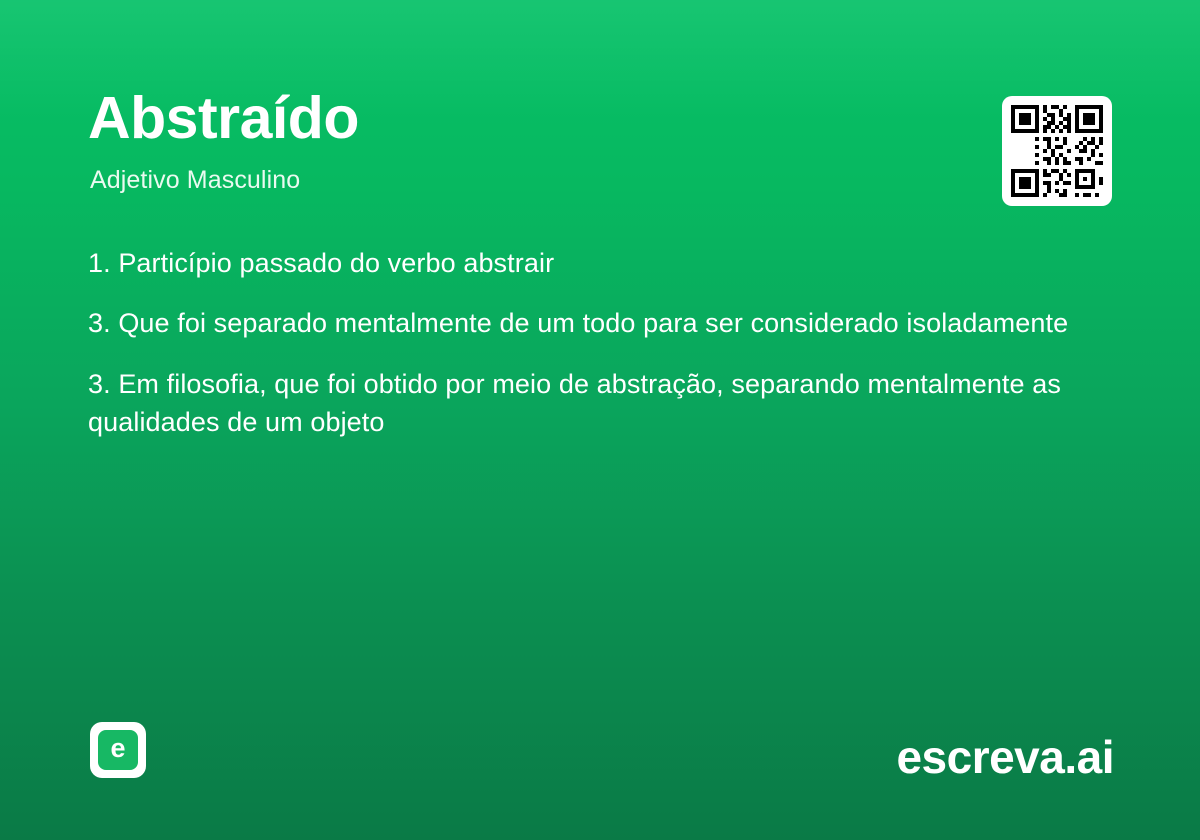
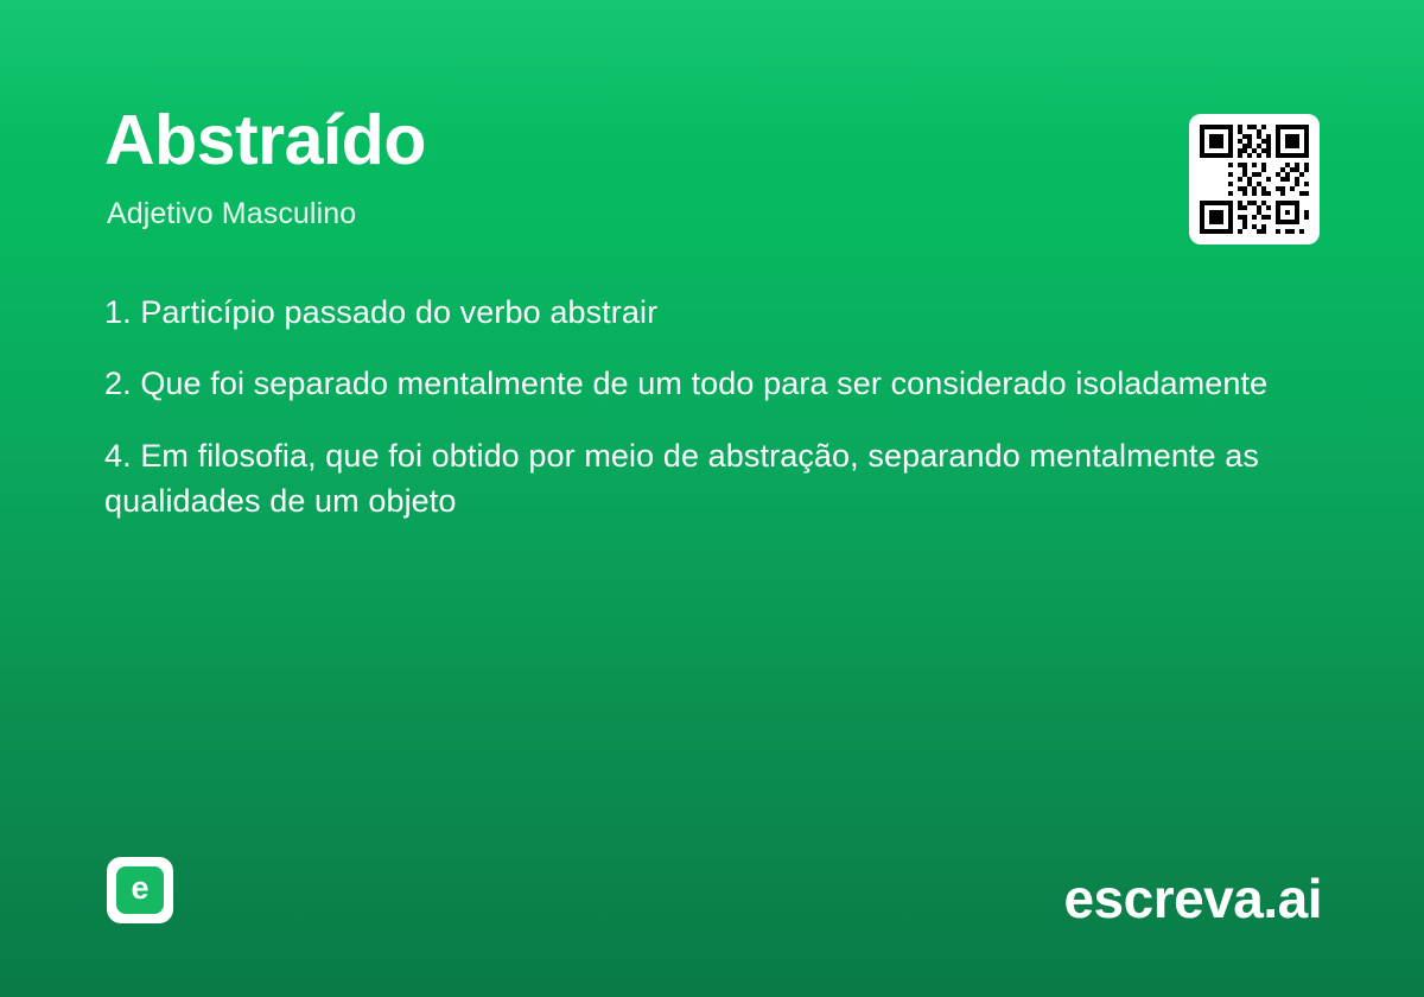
  Abstraído
  Adjetivo Masculino
  1. Particípio passado do verbo abstrair
- 3. Que foi separado mentalmente de um todo para ser considerado isoladamente
+ 2. Que foi separado mentalmente de um todo para ser considerado isoladamente
- 3. Em filosofia, que foi obtido por meio de abstração, separando mentalmente as qualidades de um objeto
+ 4. Em filosofia, que foi obtido por meio de abstração, separando mentalmente as qualidades de um objeto
  e
  escreva.ai
